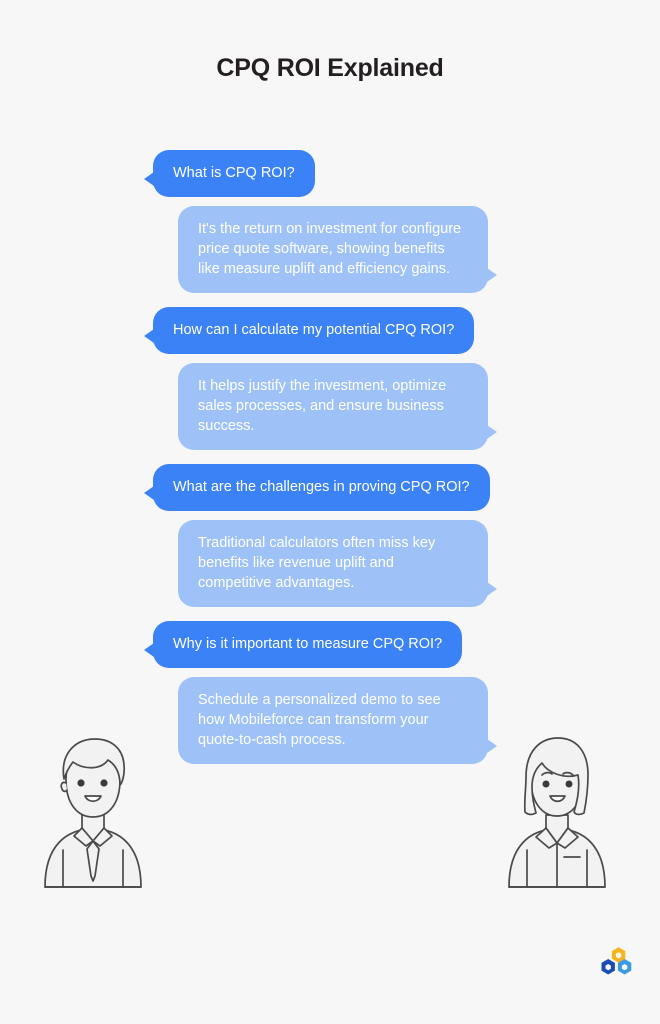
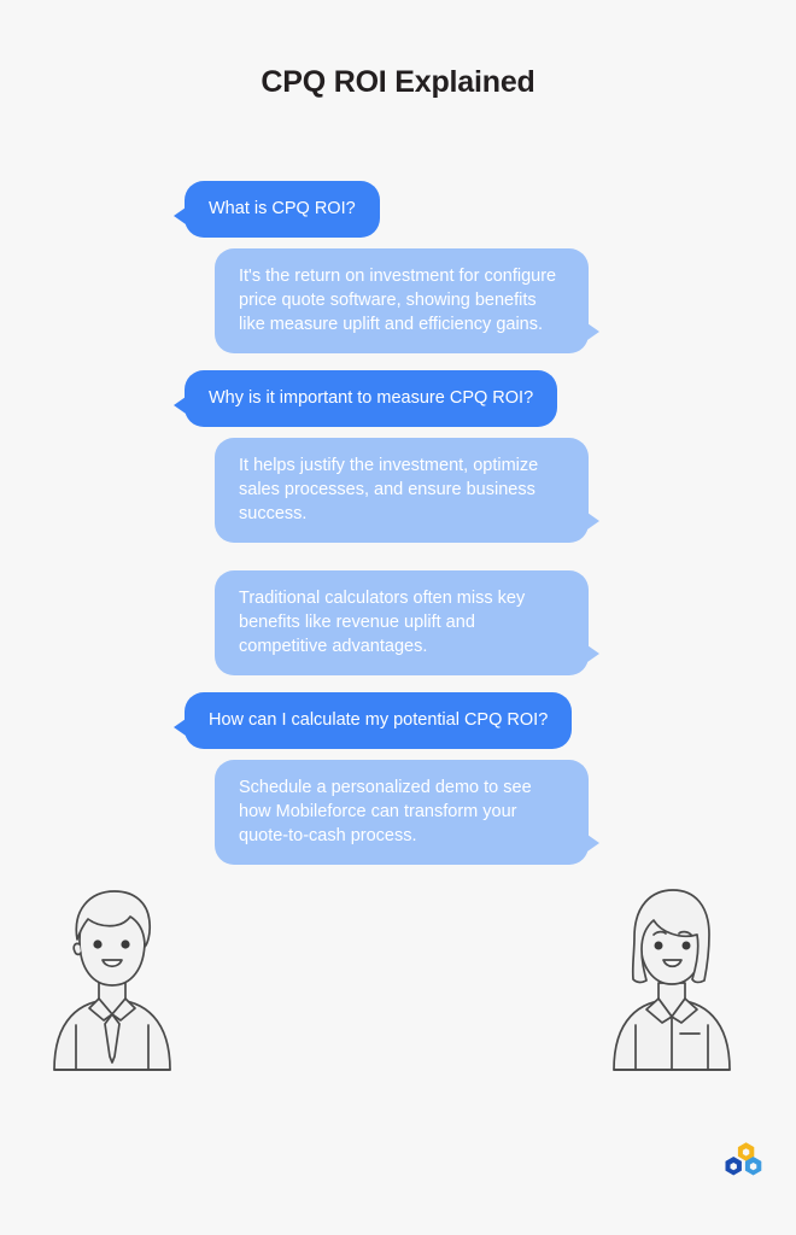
  CPQ ROI Explained
  What is CPQ ROI?
  It's the return on investment for configure price quote software, showing benefits like measure uplift and efficiency gains.
- How can I calculate my potential CPQ ROI?
+ Why is it important to measure CPQ ROI?
  It helps justify the investment, optimize sales processes, and ensure business success.
- What are the challenges in proving CPQ ROI?
  Traditional calculators often miss key benefits like revenue uplift and competitive advantages.
- Why is it important to measure CPQ ROI?
+ How can I calculate my potential CPQ ROI?
  Schedule a personalized demo to see how Mobileforce can transform your quote-to-cash process.
